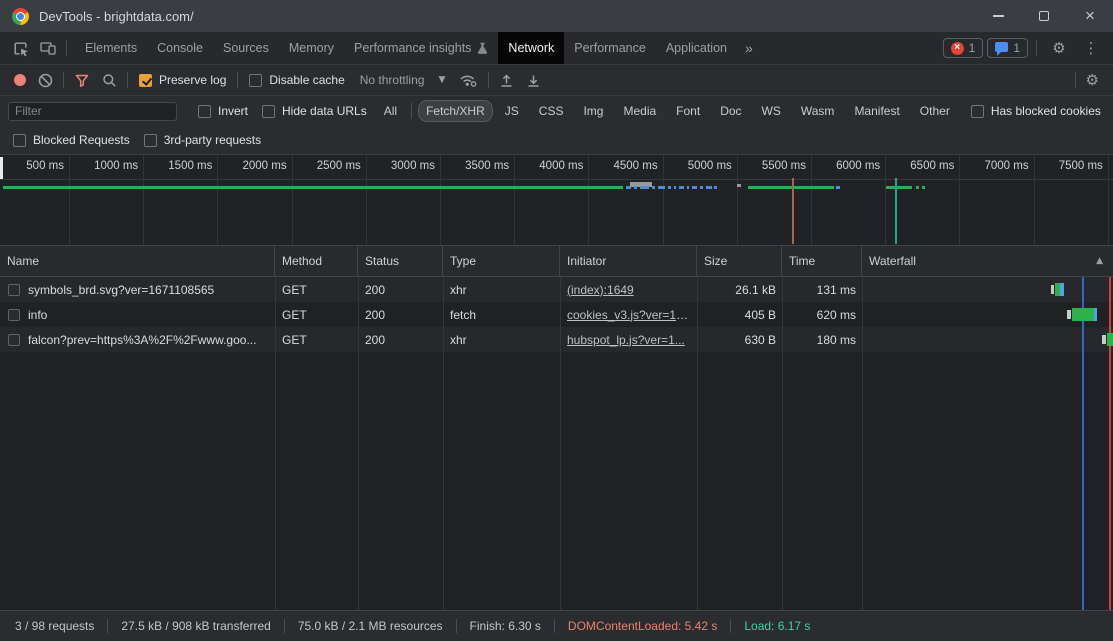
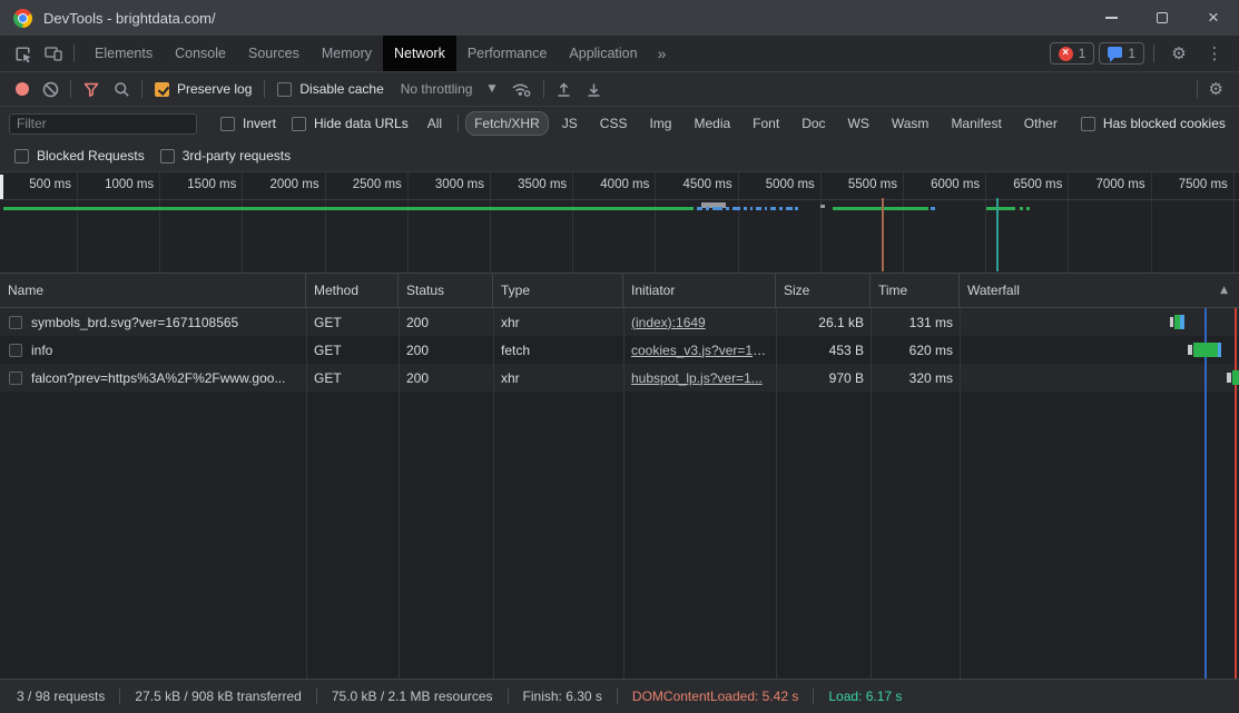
  DevTools - brightdata.com/
  ×
  Elements
  Console
  Sources
  Memory
- Performance insights
  Network
  Performance
  Application
  »
  ×
  1
  1
  ⚙
  ⋮
  Preserve log
  Disable cache
  No throttling
  ▼
  ⚙
  Filter
  Invert
  Hide data URLs
  All
  Fetch/XHR
  JS
  CSS
  Img
  Media
  Font
  Doc
  WS
  Wasm
  Manifest
  Other
  Has blocked cookies
  Blocked Requests
  3rd-party requests
  500 ms
  1000 ms
  1500 ms
  2000 ms
  2500 ms
  3000 ms
  3500 ms
  4000 ms
  4500 ms
  5000 ms
  5500 ms
  6000 ms
  6500 ms
  7000 ms
  7500 ms
  Name
  Method
  Status
  Type
  Initiator
  Size
  Time
  Waterfall
  ▲
  symbols_brd.svg?ver=1671108565
  GET
  200
  xhr
  (index):1649
  26.1 kB
  131 ms
  info
  GET
  200
  fetch
  cookies_v3.js?ver=16...
- 405 B
+ 453 B
  620 ms
  falcon?prev=https%3A%2F%2Fwww.goo...
  GET
  200
  xhr
  hubspot_lp.js?ver=1...
- 630 B
+ 970 B
- 180 ms
+ 320 ms
  3 / 98 requests
  27.5 kB / 908 kB transferred
  75.0 kB / 2.1 MB resources
  Finish: 6.30 s
  DOMContentLoaded: 5.42 s
  Load: 6.17 s
